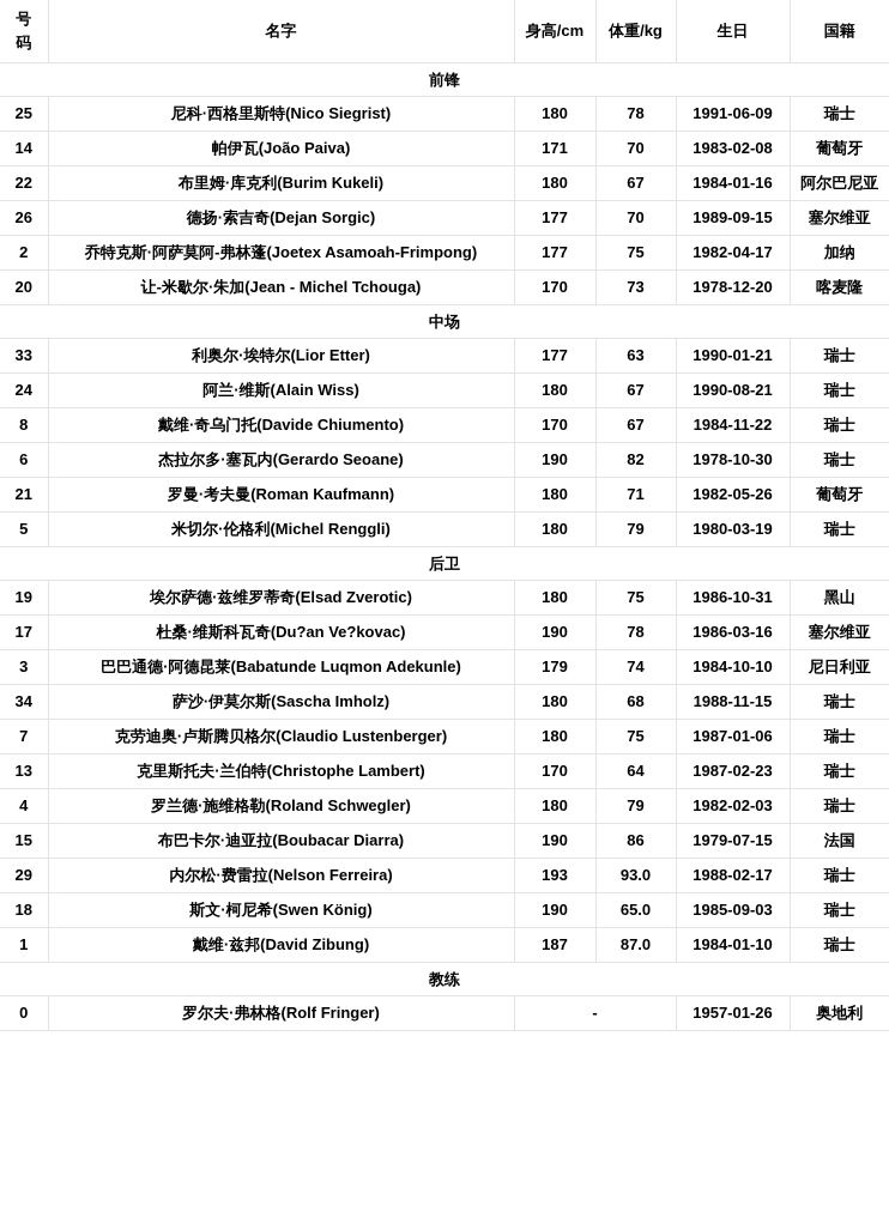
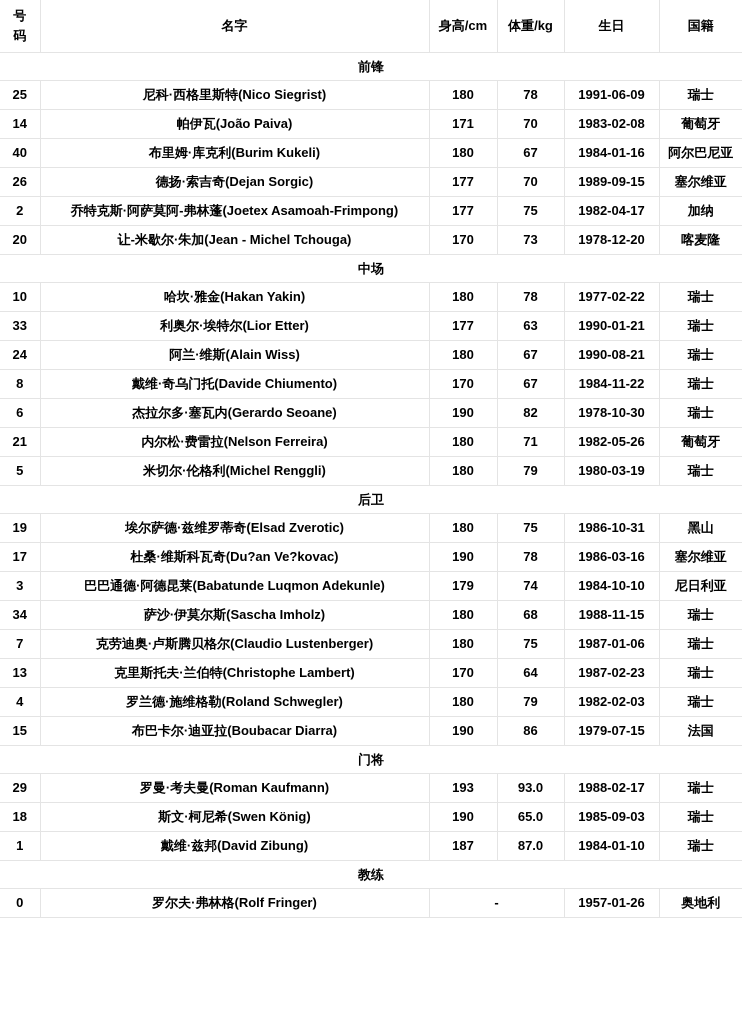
  号码	名字	身高/cm	体重/kg	生日	国籍
  前锋
  25	尼科·西格里斯特(Nico Siegrist)	180	78	1991-06-09	瑞士
  14	帕伊瓦(João Paiva)	171	70	1983-02-08	葡萄牙
- 22	布里姆·库克利(Burim Kukeli)	180	67	1984-01-16	阿尔巴尼亚
+ 40	布里姆·库克利(Burim Kukeli)	180	67	1984-01-16	阿尔巴尼亚
  26	德扬·索吉奇(Dejan Sorgic)	177	70	1989-09-15	塞尔维亚
  2	乔特克斯·阿萨莫阿-弗林蓬(Joetex Asamoah-Frimpong)	177	75	1982-04-17	加纳
  20	让-米歇尔·朱加(Jean - Michel Tchouga)	170	73	1978-12-20	喀麦隆
  中场
+ 10	哈坎·雅金(Hakan Yakin)	180	78	1977-02-22	瑞士
  33	利奥尔·埃特尔(Lior Etter)	177	63	1990-01-21	瑞士
  24	阿兰·维斯(Alain Wiss)	180	67	1990-08-21	瑞士
  8	戴维·奇乌门托(Davide Chiumento)	170	67	1984-11-22	瑞士
  6	杰拉尔多·塞瓦内(Gerardo Seoane)	190	82	1978-10-30	瑞士
- 21	罗曼·考夫曼(Roman Kaufmann)	180	71	1982-05-26	葡萄牙
+ 21	内尔松·费雷拉(Nelson Ferreira)	180	71	1982-05-26	葡萄牙
  5	米切尔·伦格利(Michel Renggli)	180	79	1980-03-19	瑞士
  后卫
  19	埃尔萨德·兹维罗蒂奇(Elsad Zverotic)	180	75	1986-10-31	黑山
  17	杜桑·维斯科瓦奇(Du?an Ve?kovac)	190	78	1986-03-16	塞尔维亚
  3	巴巴通德·阿德昆莱(Babatunde Luqmon Adekunle)	179	74	1984-10-10	尼日利亚
  34	萨沙·伊莫尔斯(Sascha Imholz)	180	68	1988-11-15	瑞士
  7	克劳迪奥·卢斯腾贝格尔(Claudio Lustenberger)	180	75	1987-01-06	瑞士
  13	克里斯托夫·兰伯特(Christophe Lambert)	170	64	1987-02-23	瑞士
  4	罗兰德·施维格勒(Roland Schwegler)	180	79	1982-02-03	瑞士
  15	布巴卡尔·迪亚拉(Boubacar Diarra)	190	86	1979-07-15	法国
+ 门将
- 29	内尔松·费雷拉(Nelson Ferreira)	193	93.0	1988-02-17	瑞士
+ 29	罗曼·考夫曼(Roman Kaufmann)	193	93.0	1988-02-17	瑞士
  18	斯文·柯尼希(Swen König)	190	65.0	1985-09-03	瑞士
  1	戴维·兹邦(David Zibung)	187	87.0	1984-01-10	瑞士
  教练
  0	罗尔夫·弗林格(Rolf Fringer)	-	1957-01-26	奥地利
